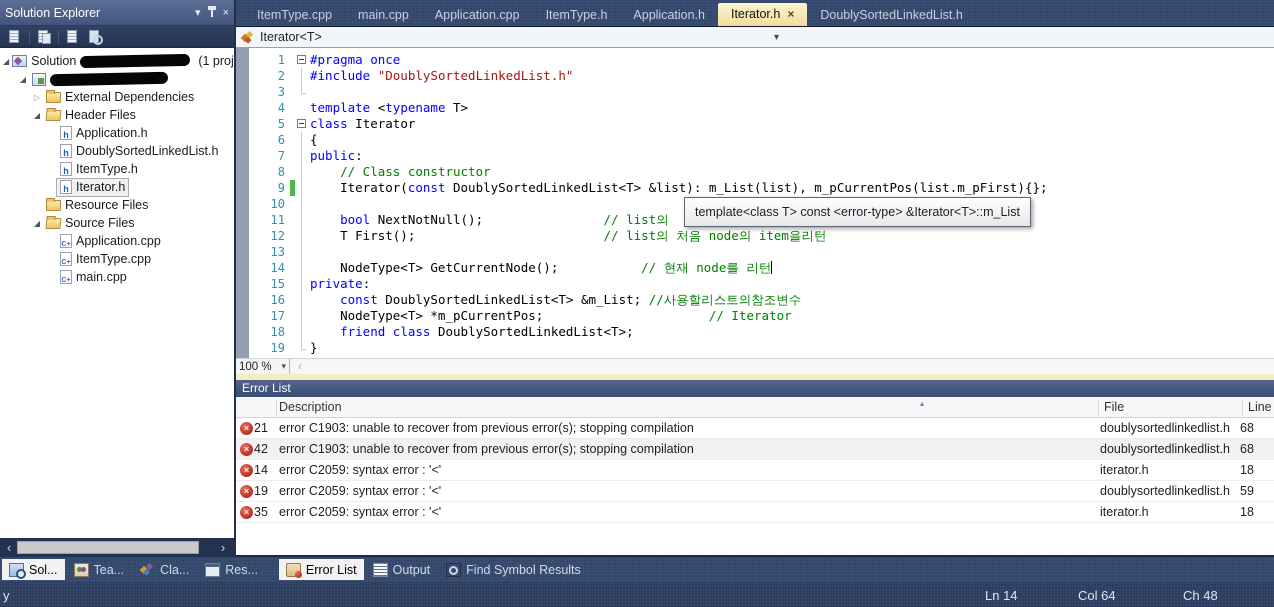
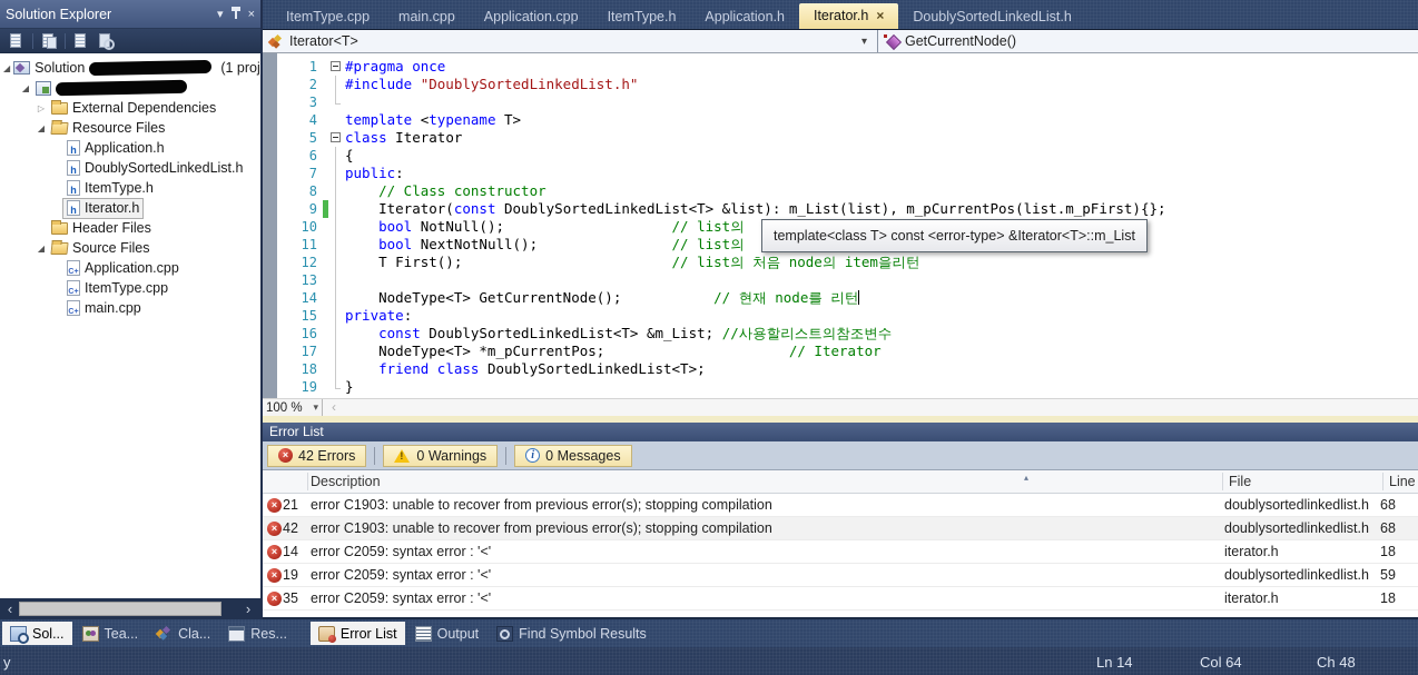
  Solution Explorer
  ▾
  ×
  ◢
  Solution
  (1 proj
  ◢
  ▷
  External Dependencies
  ◢
- Header Files
+ Resource Files
  Application.h
  DoublySortedLinkedList.h
  ItemType.h
  Iterator.h
- Resource Files
+ Header Files
  ◢
  Source Files
  Application.cpp
  ItemType.cpp
  main.cpp
  ‹
  ›
  ItemType.cpp
  main.cpp
  Application.cpp
  ItemType.h
  Application.h
  Iterator.h
  ×
  DoublySortedLinkedList.h
  Iterator<T>
  ▾
+ GetCurrentNode()
  1
  #pragma once
  2
  #include "DoublySortedLinkedList.h"
  3
  4
  template <typename T>
  5
  class Iterator
  6
  {
  7
  public:
  8
  // Class constructor
  9
  Iterator(const DoublySortedLinkedList<T> &list): m_List(list), m_pCurrentPos(list.m_pFirst){};
  10
+ bool NotNull(); // list의
  11
  bool NextNotNull(); // list의
  12
  T First(); // list의 처음 node의 item을리턴
  13
  14
  NodeType<T> GetCurrentNode(); // 현재 node를 리턴
  15
  private:
  16
  const DoublySortedLinkedList<T> &m_List; //사용할리스트의참조변수
  17
  NodeType<T> *m_pCurrentPos; // Iterator
  18
  friend class DoublySortedLinkedList<T>;
  19
  }
  100 %
  ▾
  ‹
  Error List
+ 42 Errors
+ 0 Warnings
+ 0 Messages
  Description
  ▴
  File
  Line
  21
  error C1903: unable to recover from previous error(s); stopping compilation
  doublysortedlinkedlist.h
  68
  42
  error C1903: unable to recover from previous error(s); stopping compilation
  doublysortedlinkedlist.h
  68
  14
  error C2059: syntax error : '<'
  iterator.h
  18
  19
  error C2059: syntax error : '<'
  doublysortedlinkedlist.h
  59
  35
  error C2059: syntax error : '<'
  iterator.h
  18
  Sol...
  Tea...
  Cla...
  Res...
  Error List
  Output
  Find Symbol Results
  y
  Ln 14
  Col 64
  Ch 48
  template<class T> const <error-type> &Iterator<T>::m_List
